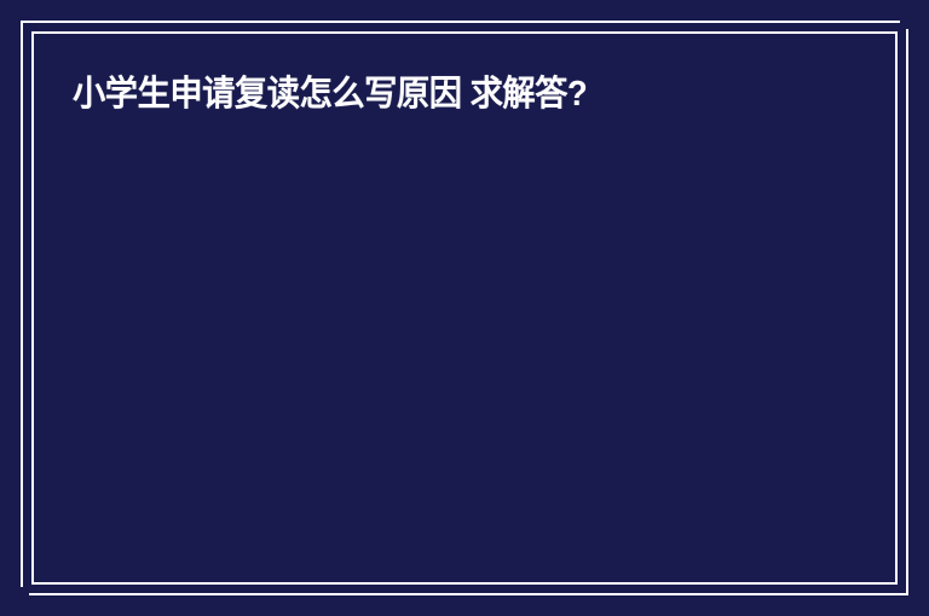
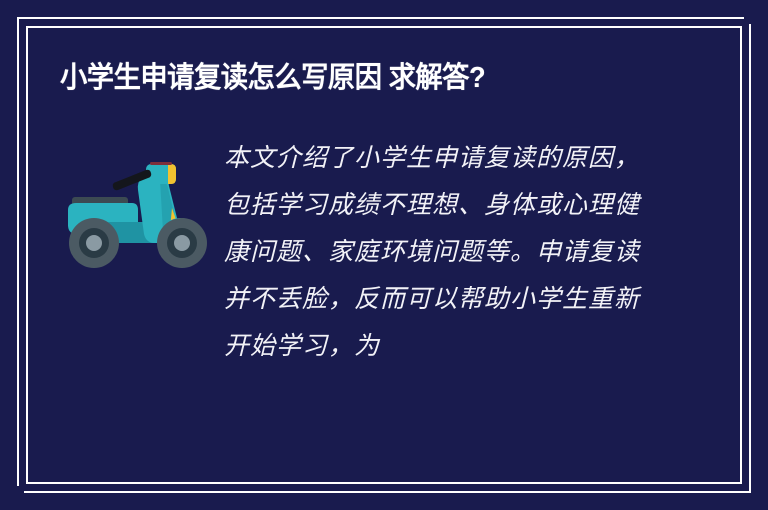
  小学生申请复读怎么写原因 求解答?
+ 本文介绍了小学生申请复读的原因，包括学习成绩不理想、身体或心理健康问题、家庭环境问题等。申请复读并不丢脸，反而可以帮助小学生重新开始学习，为
